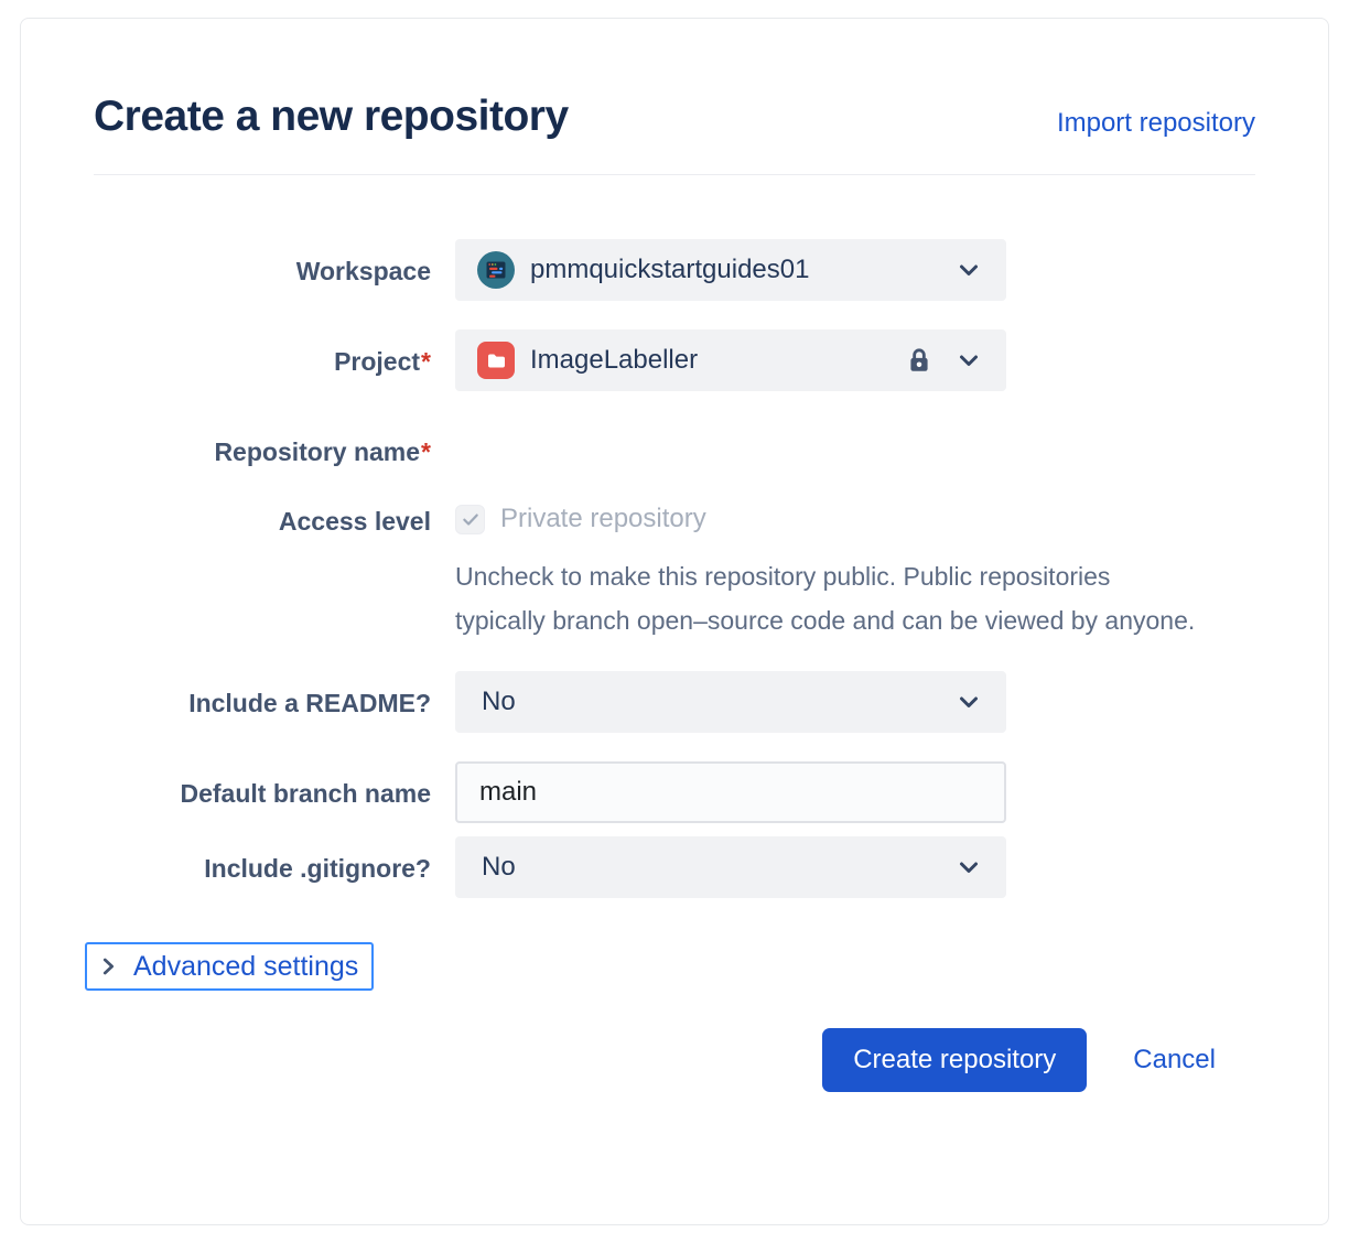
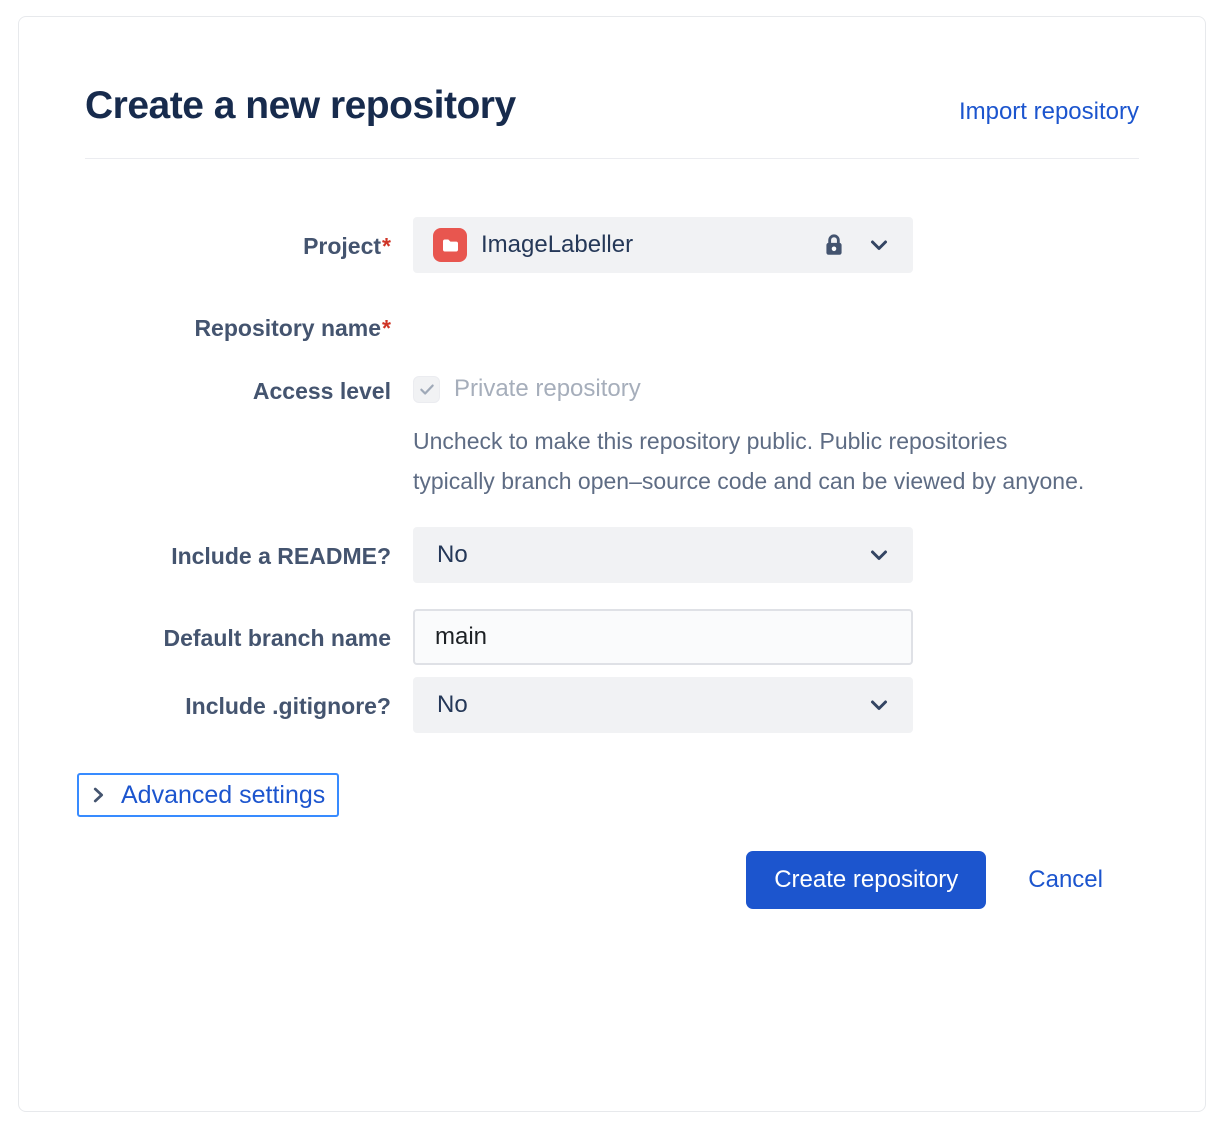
  Create a new repository
  Import repository
- Workspace
- pmmquickstartguides01
  Project*
  ImageLabeller
  Repository name*
  Access level
  Private repository
  Uncheck to make this repository public. Public repositories typically branch open–source code and can be viewed by anyone.
  Include a README?
  No
  Default branch name
  main
  Include .gitignore?
  No
  Advanced settings
  Create repository
  Cancel
